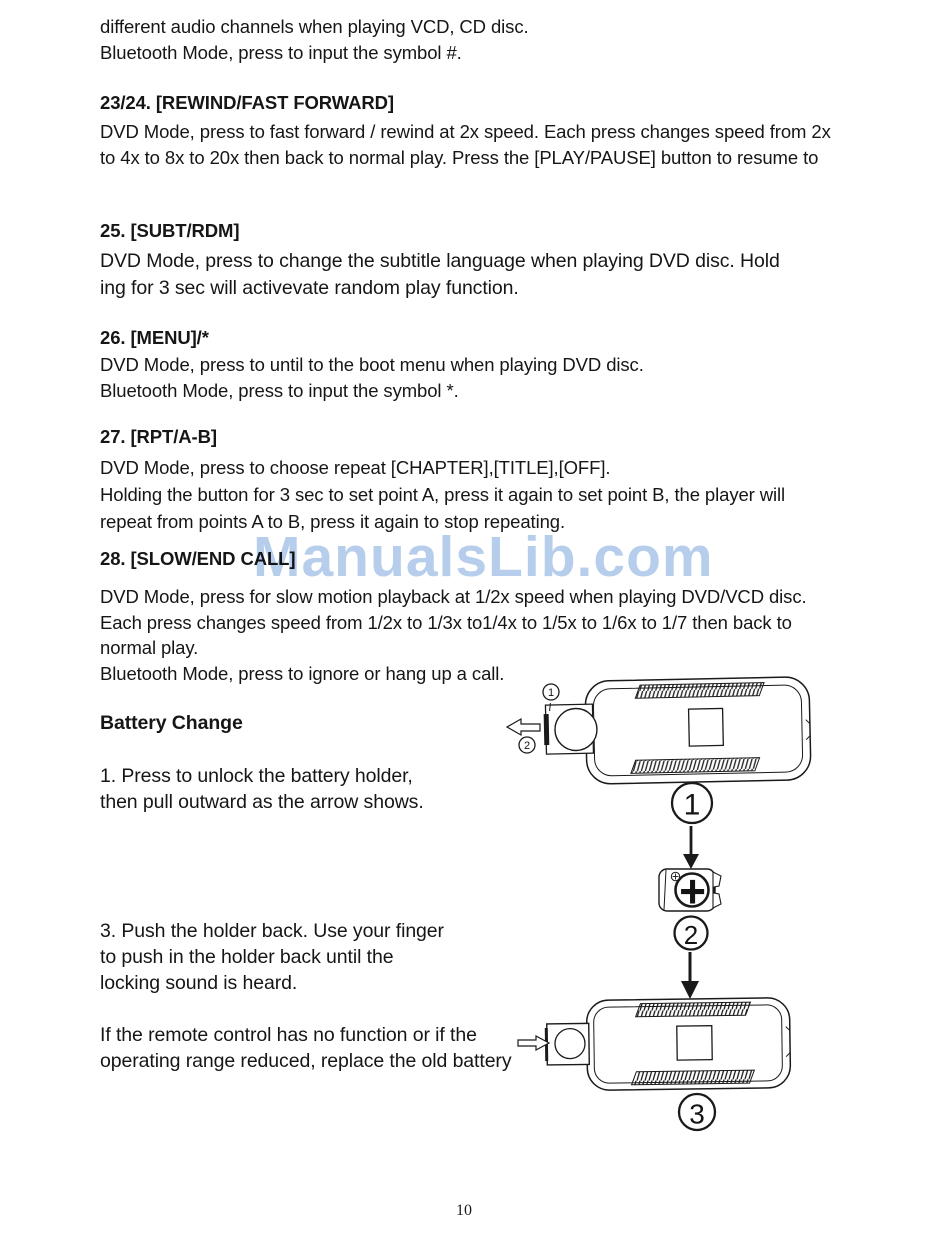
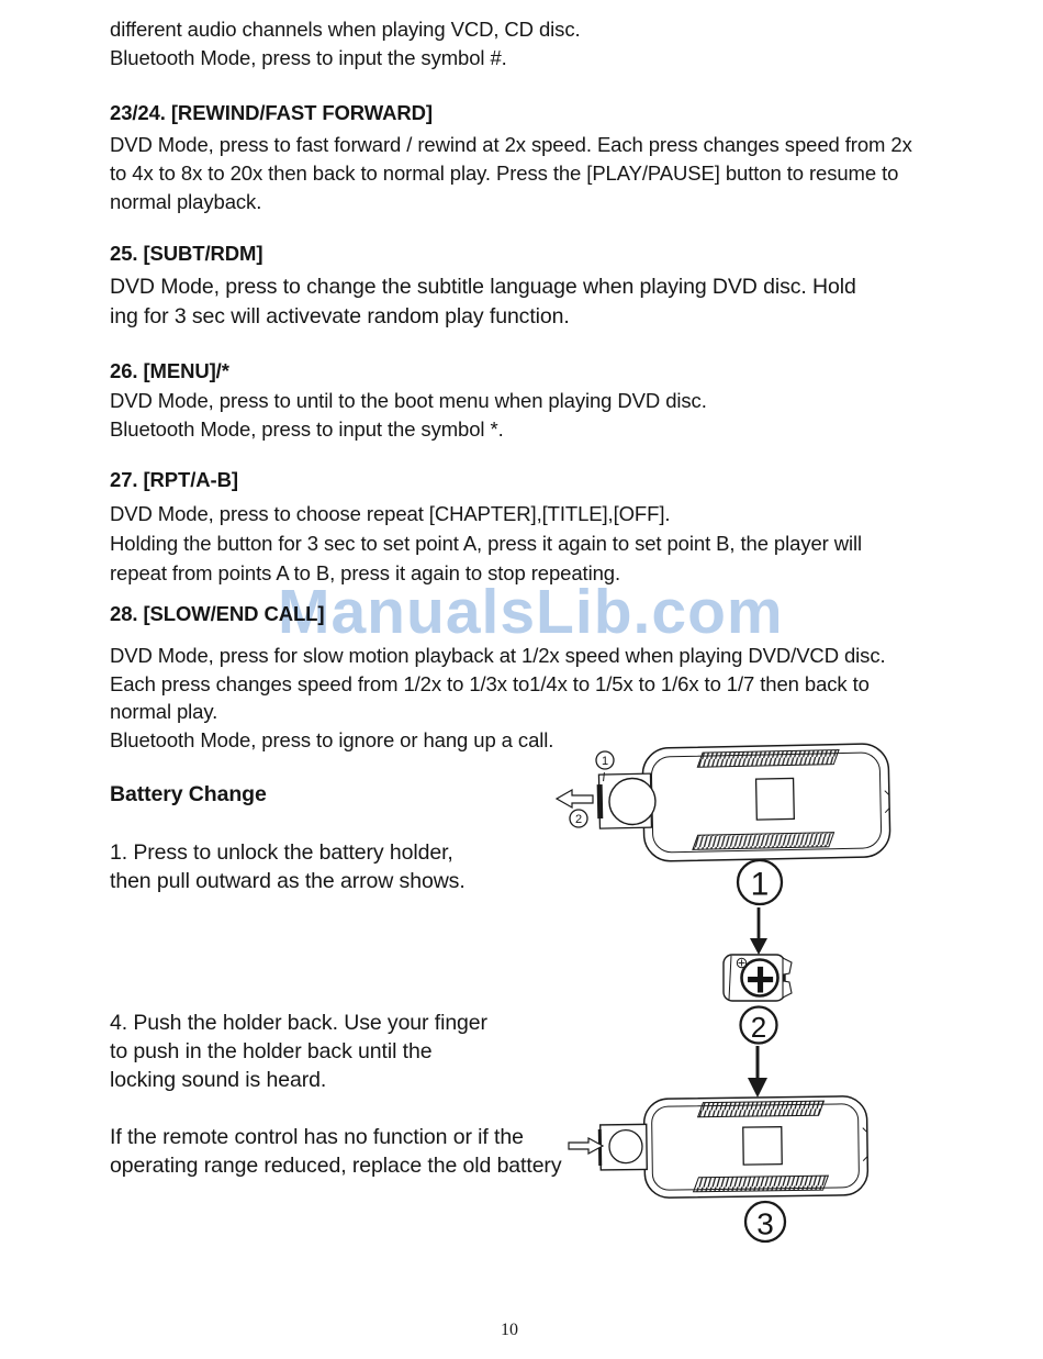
  different audio channels when playing VCD, CD disc.
  Bluetooth Mode, press to input the symbol #.
  23/24. [REWIND/FAST FORWARD]
  DVD Mode, press to fast forward / rewind at 2x speed. Each press changes speed from 2x
  to 4x to 8x to 20x then back to normal play. Press the [PLAY/PAUSE] button to resume to
+ normal playback.
  25. [SUBT/RDM]
  DVD Mode, press to change the subtitle language when playing DVD disc. Hold
  ing for 3 sec will activevate random play function.
  26. [MENU]/*
  DVD Mode, press to until to the boot menu when playing DVD disc.
  Bluetooth Mode, press to input the symbol *.
  27. [RPT/A-B]
  DVD Mode, press to choose repeat [CHAPTER],[TITLE],[OFF].
  Holding the button for 3 sec to set point A, press it again to set point B, the player will
  repeat from points A to B, press it again to stop repeating.
  28. [SLOW/END CALL]
  DVD Mode, press for slow motion playback at 1/2x speed when playing DVD/VCD disc.
  Each press changes speed from 1/2x to 1/3x to1/4x to 1/5x to 1/6x to 1/7 then back to
  normal play.
  Bluetooth Mode, press to ignore or hang up a call.
  Battery Change
  1. Press to unlock the battery holder,
  then pull outward as the arrow shows.
- 3. Push the holder back. Use your finger
+ 4. Push the holder back. Use your finger
  to push in the holder back until the
  locking sound is heard.
  If the remote control has no function or if the
  operating range reduced, replace the old battery
  ManualsLib.com
  1
  2
  1
  +
  2
  3
  10
